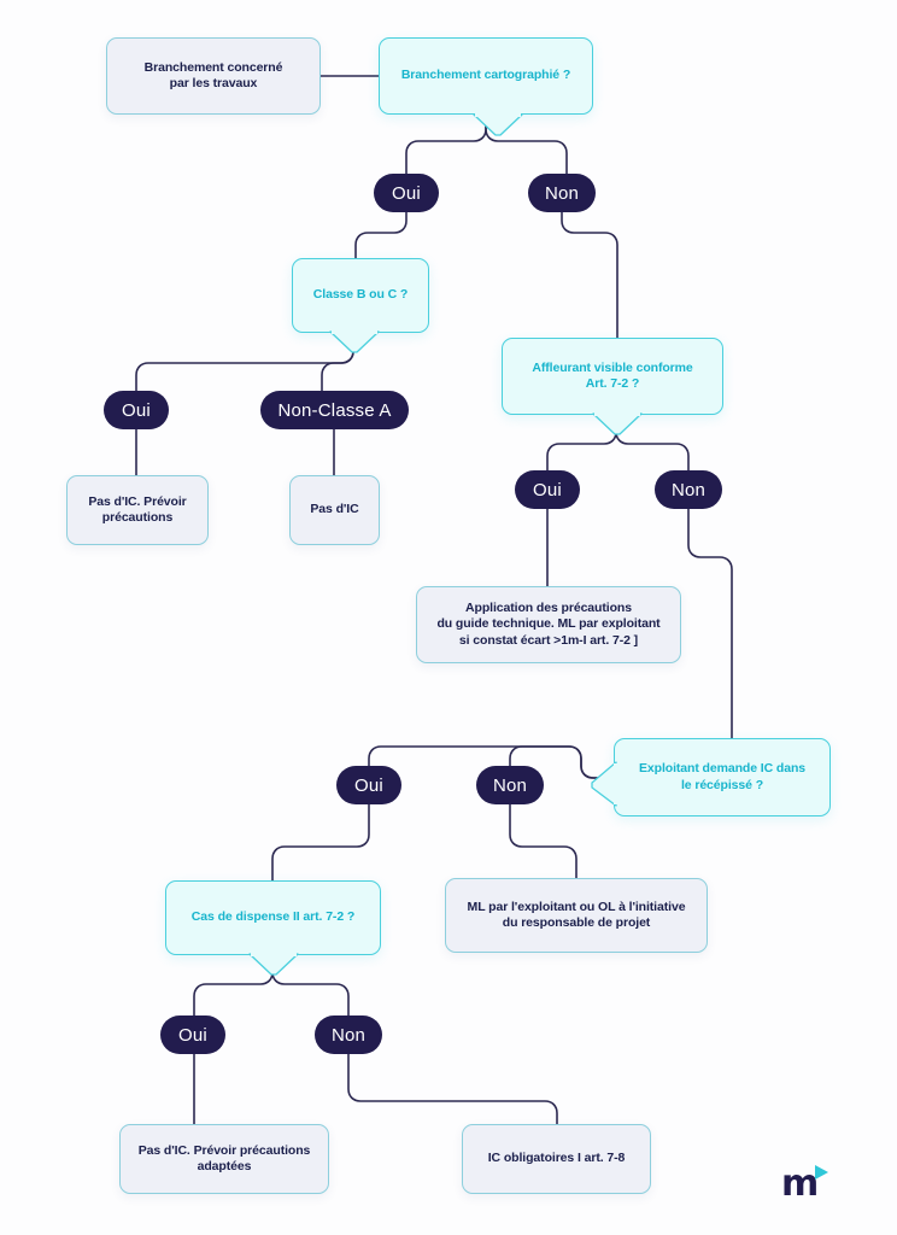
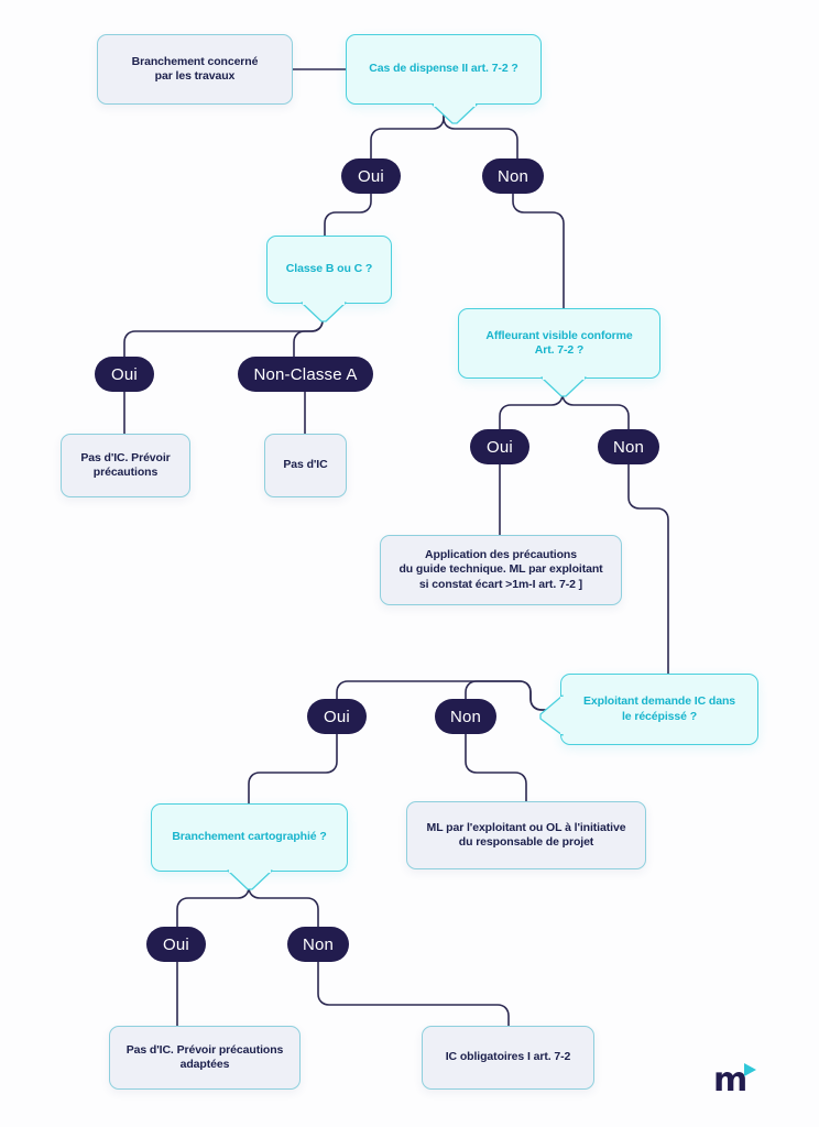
  Branchement concerné
  par les travaux
- Branchement cartographié ?
+ Cas de dispense II art. 7-2 ?
  Classe B ou C ?
  Affleurant visible conforme
  Art. 7-2 ?
  Pas d'IC. Prévoir
  précautions
  Pas d'IC
  Application des précautions
  du guide technique. ML par exploitant
  si constat écart >1m-I art. 7-2 ]
  Exploitant demande IC dans
  le récépissé ?
- Cas de dispense II art. 7-2 ?
+ Branchement cartographié ?
  ML par l'exploitant ou OL à l'initiative
  du responsable de projet
  Pas d'IC. Prévoir précautions
  adaptées
- IC obligatoires I art. 7-8
+ IC obligatoires I art. 7-2
  Oui
  Non
  Oui
  Non-Classe A
  Oui
  Non
  Oui
  Non
  Oui
  Non
  m
